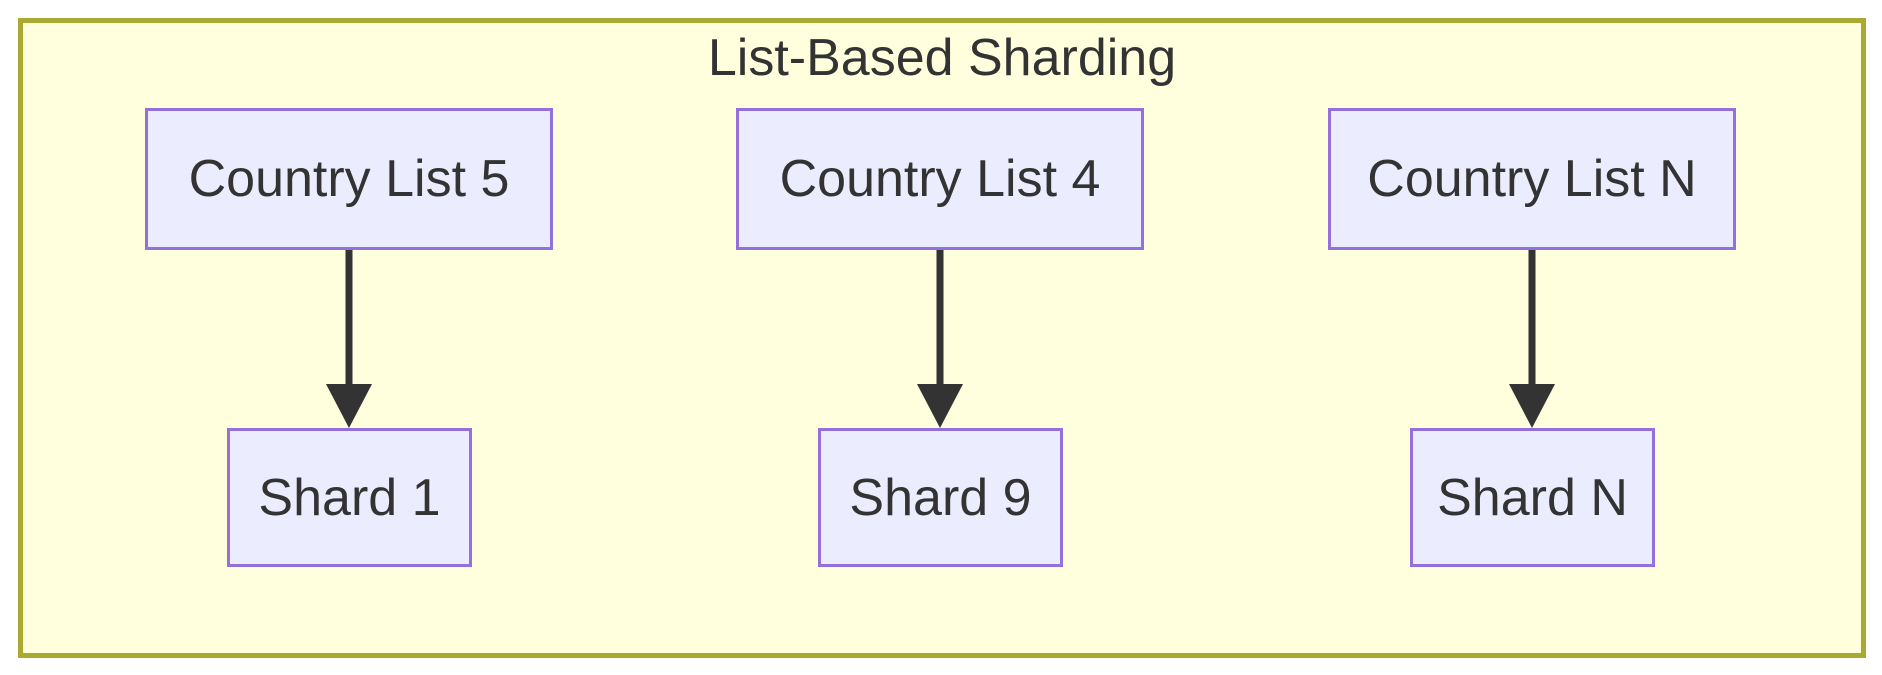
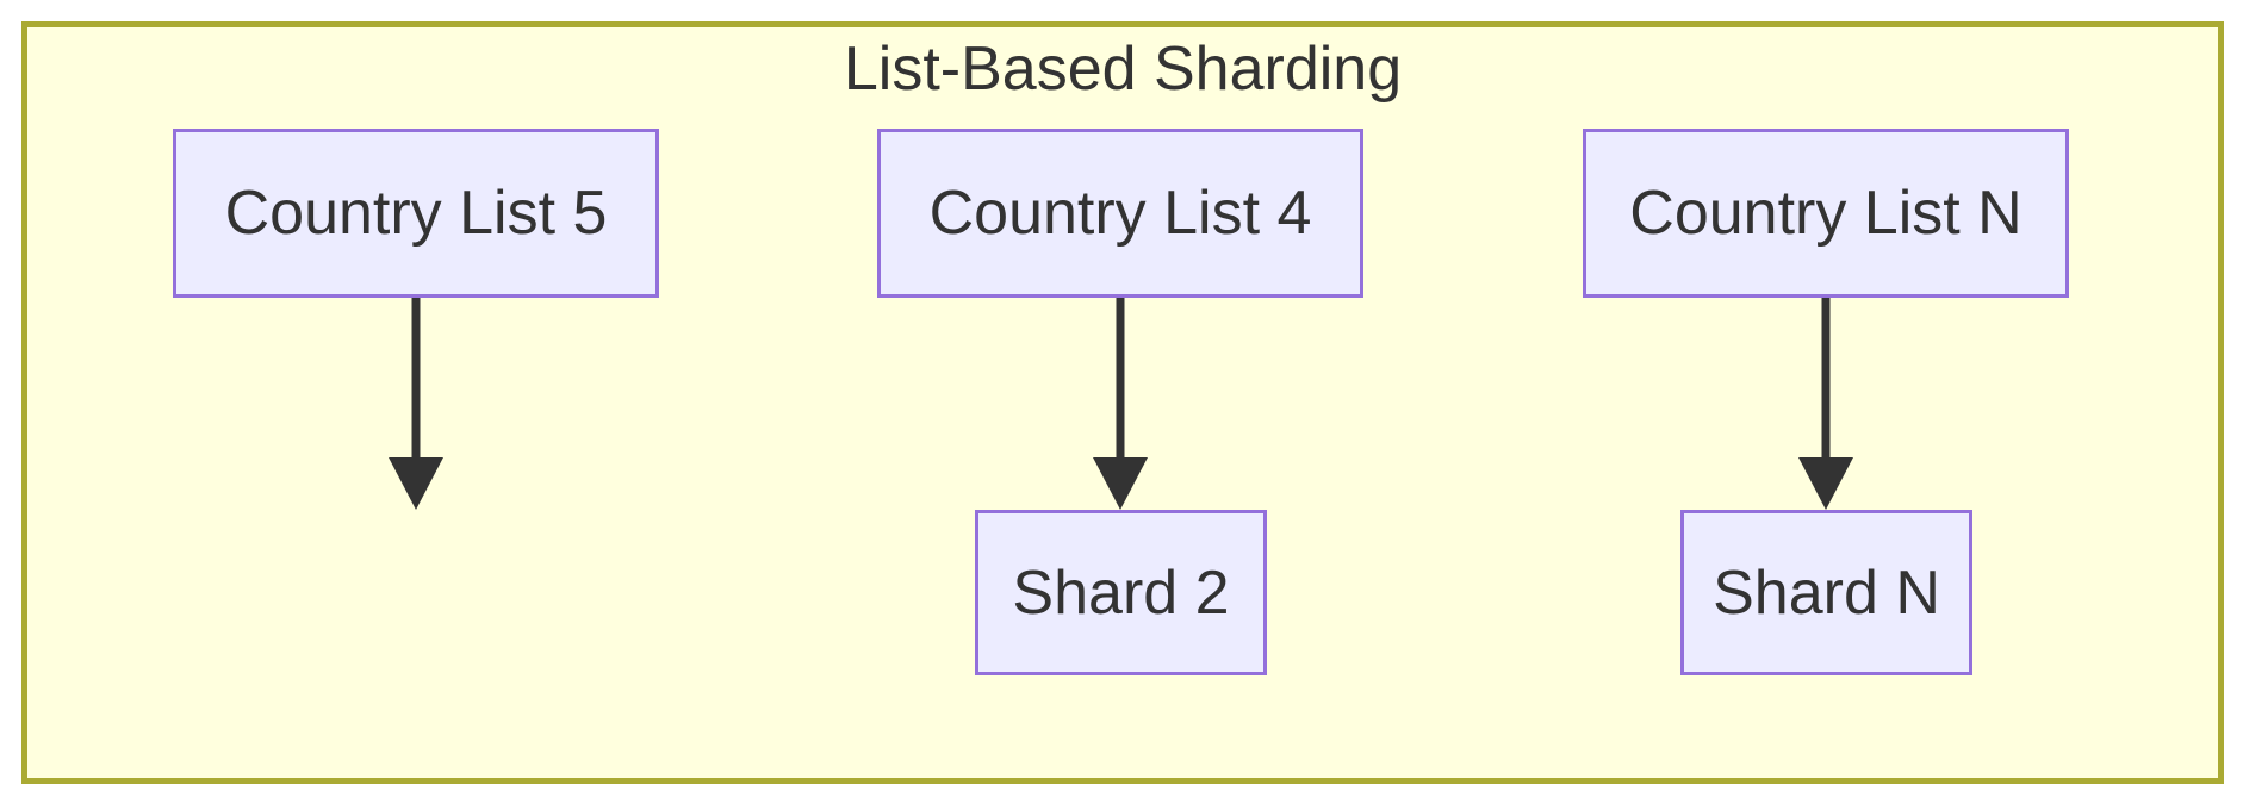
  List-Based Sharding
  Country List 5
- Shard 1
  Country List 4
- Shard 9
+ Shard 2
  Country List N
  Shard N
